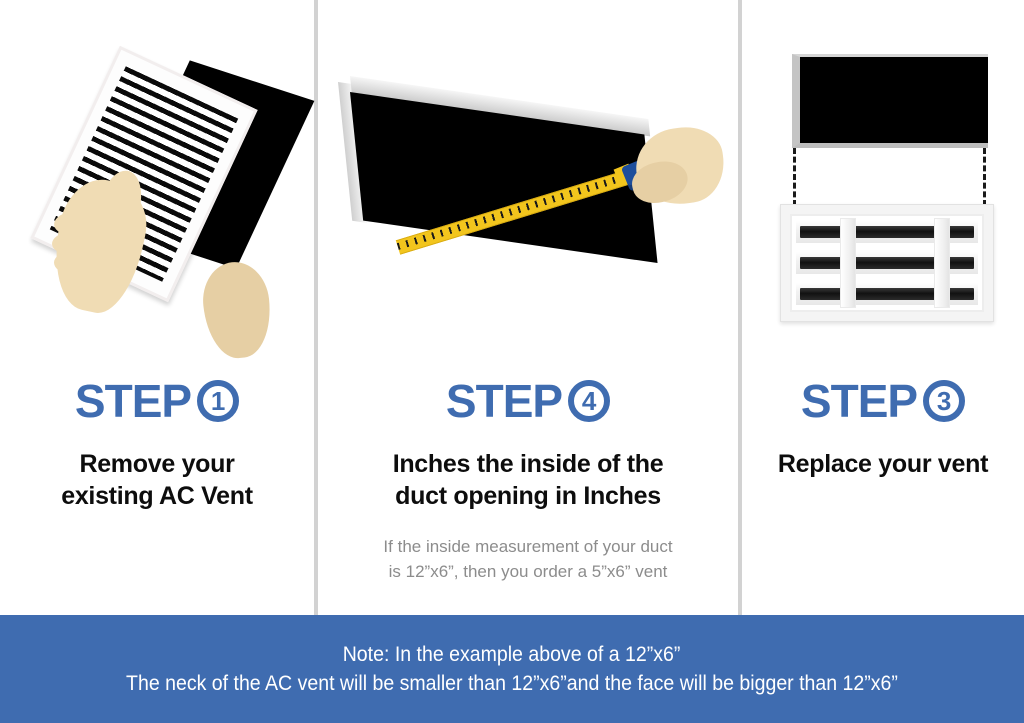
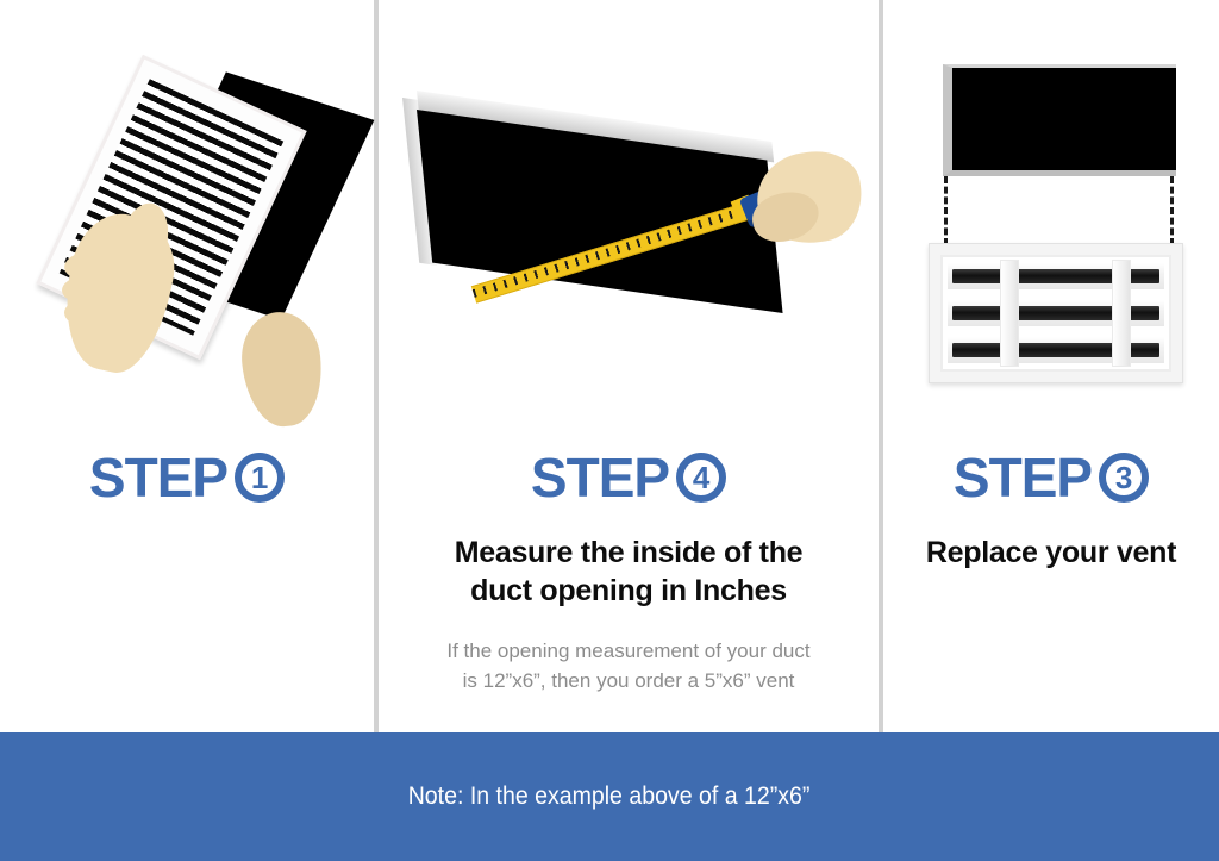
  STEP
  1
- Remove your
- existing AC Vent
  STEP
  4
- Inches the inside of the
+ Measure the inside of the
  duct opening in Inches
- If the inside measurement of your duct
+ If the opening measurement of your duct
  is 12”x6”, then you order a 5”x6” vent
  STEP
  3
  Replace your vent
  Note: In the example above of a 12”x6”
- The neck of the AC vent will be smaller than 12”x6”and the face will be bigger than 12”x6”
